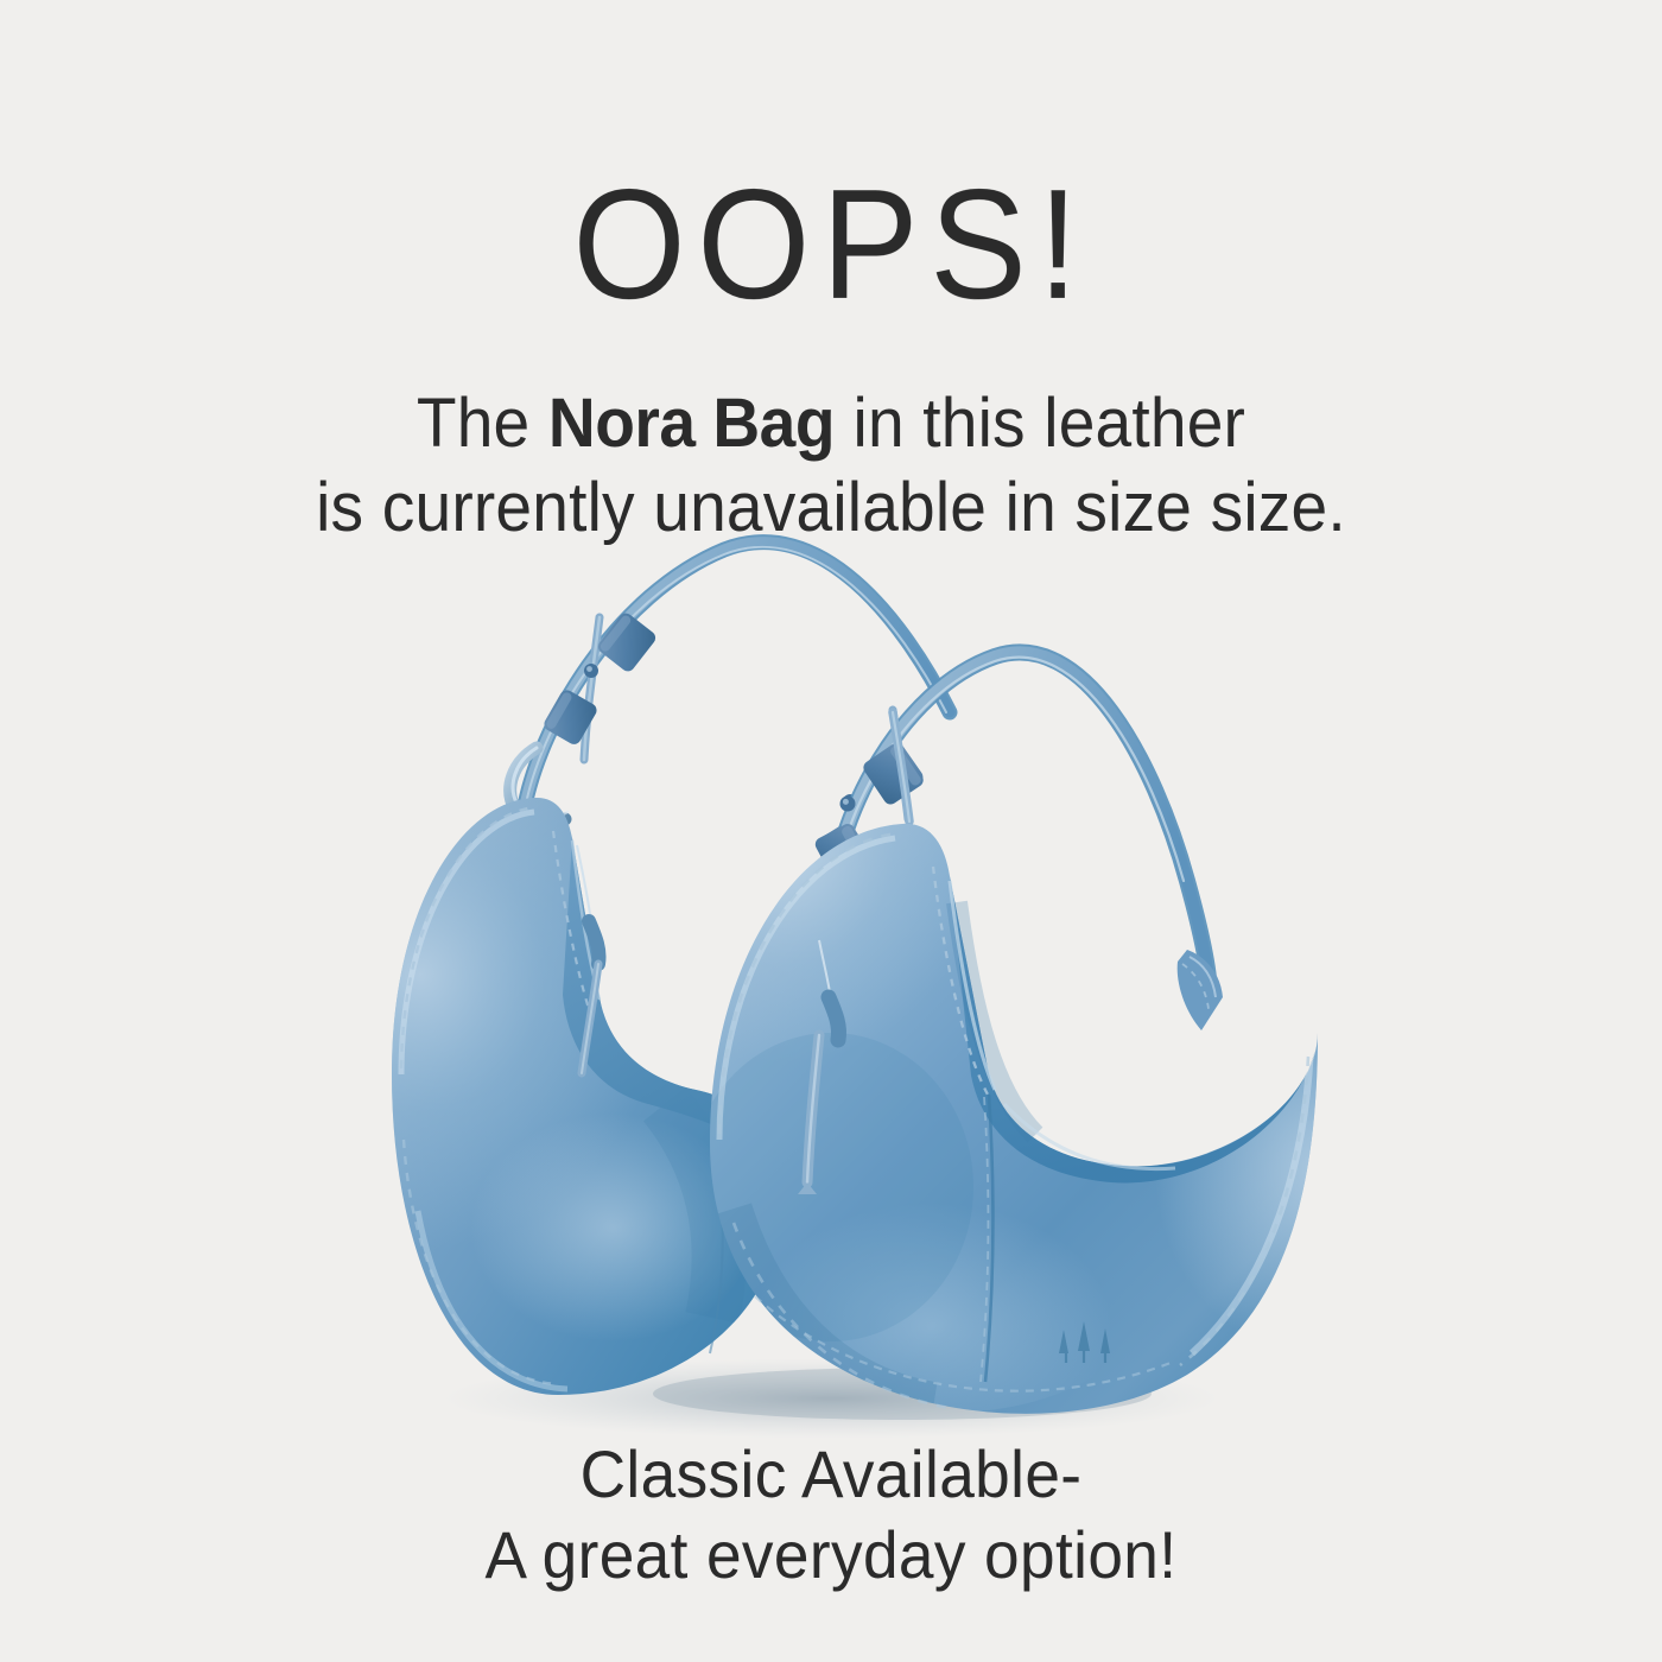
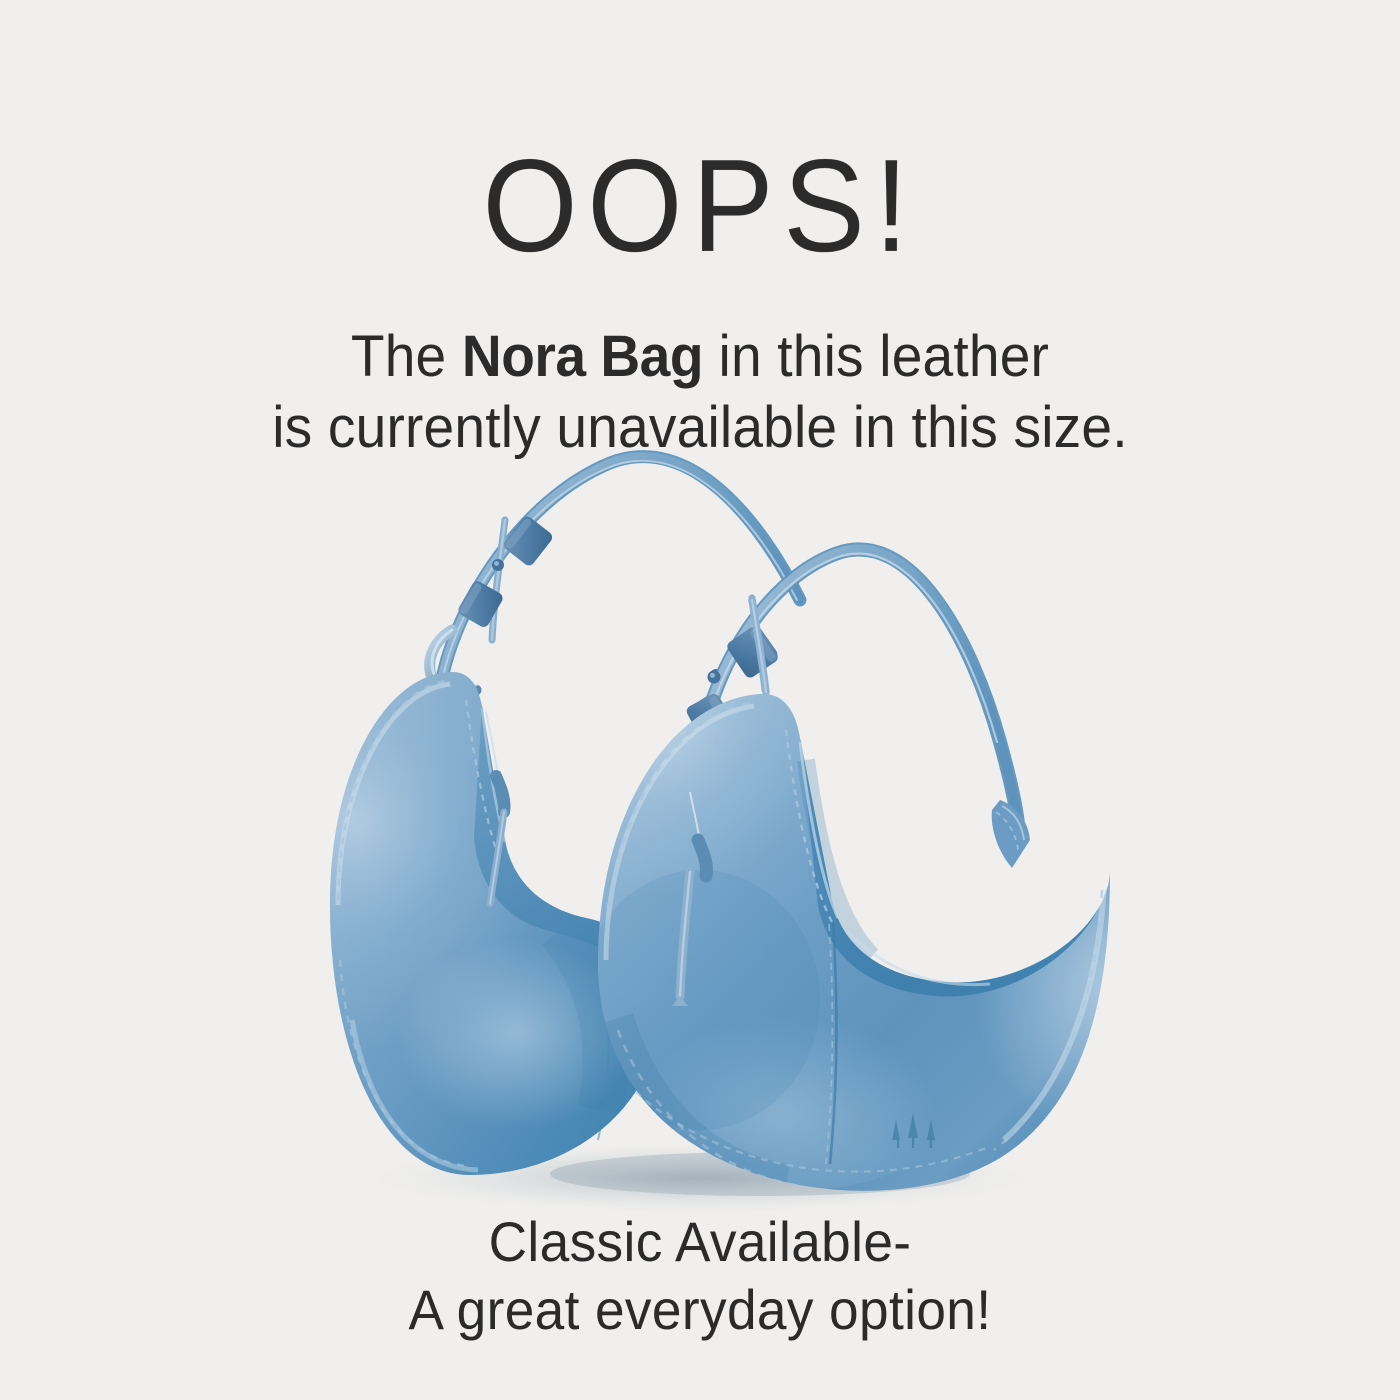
  OOPS!
  The Nora Bag in this leather
- is currently unavailable in size size.
+ is currently unavailable in this size.
  Classic Available-
  A great everyday option!
